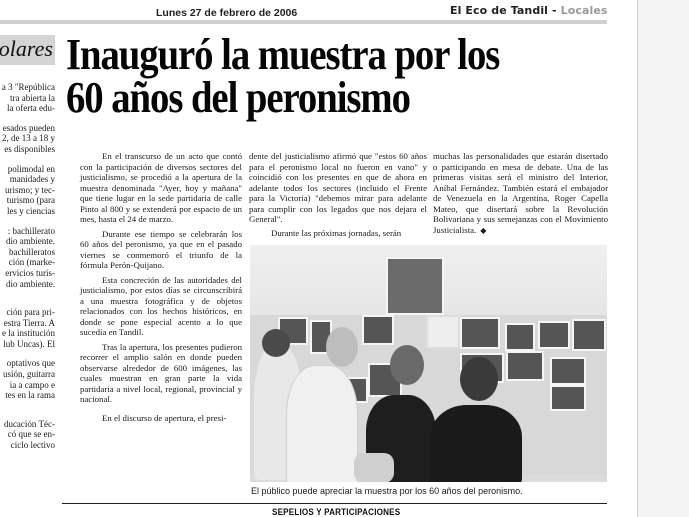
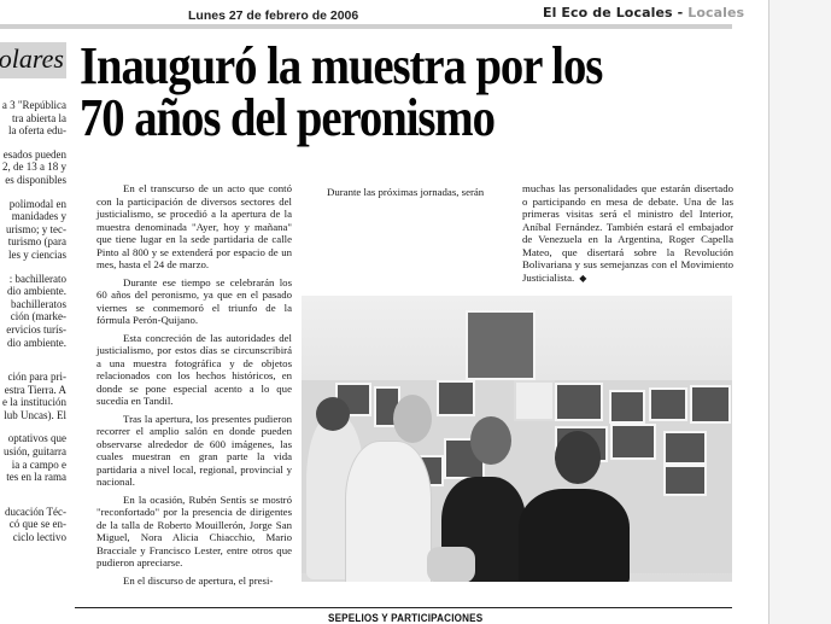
  Lunes 27 de febrero de 2006
- El Eco de Tandil - Locales
+ El Eco de Locales - Locales
  olares
  a 3 "República
  tra abierta la
  la oferta edu-
  esados pueden
  2, de 13 a 18 y
  es disponibles
  polimodal en
  manidades y
  urismo; y tec-
  turismo (para
  les y ciencias
  : bachillerato
  dio ambiente.
  bachilleratos
  ción (marke-
  ervicios turís-
  dio ambiente.
  ción para pri-
  estra Tierra. A
  e la institución
  lub Uncas). El
  optativos que
  usión, guitarra
  ia a campo e
  tes en la rama
  ducación Téc-
  có que se en-
  ciclo lectivo
  Inauguró la muestra por los
- 60 años del peronismo
+ 70 años del peronismo
  En el transcurso de un acto que contó con la participación de diversos sectores del justicialismo, se procedió a la apertura de la muestra denominada "Ayer, hoy y mañana" que tiene lugar en la sede partidaria de calle Pinto al 800 y se extenderá por espacio de un mes, hasta el 24 de marzo.
  Durante ese tiempo se celebrarán los 60 años del peronismo, ya que en el pasado viernes se conmemoró el triunfo de la fórmula Perón-Quijano.
  Esta concreción de las autoridades del justicialismo, por estos días se circunscribirá a una muestra fotográfica y de objetos relacionados con los hechos históricos, en donde se pone especial acento a lo que sucedía en Tandil.
  Tras la apertura, los presentes pudieron recorrer el amplio salón en donde pueden observarse alrededor de 600 imágenes, las cuales muestran en gran parte la vida partidaria a nivel local, regional, provincial y nacional.
+ En la ocasión, Rubén Sentís se mostró "reconfortado" por la presencia de dirigentes de la talla de Roberto Mouillerón, Jorge San Miguel, Nora Alicia Chiacchio, Mario Bracciale y Francisco Lester, entre otros que pudieron apreciarse.
  En el discurso de apertura, el presi-
- dente del justicialismo afirmó que "estos 60 años para el peronismo local no fueron en vano" y coincidió con los presentes en que de ahora en adelante todos los sectores (incluido el Frente para la Victoria) "debemos mirar para adelante para cumplir con los legados que nos dejara el General".
  Durante las próximas jornadas, serán
  muchas las personalidades que estarán disertado o participando en mesa de debate. Una de las primeras visitas será el ministro del Interior, Aníbal Fernández. También estará el embajador de Venezuela en la Argentina, Roger Capella Mateo, que disertará sobre la Revolución Bolivariana y sus semejanzas con el Movimiento Justicialista. ◆
- El público puede apreciar la muestra por los 60 años del peronismo.
  SEPELIOS Y PARTICIPACIONES
